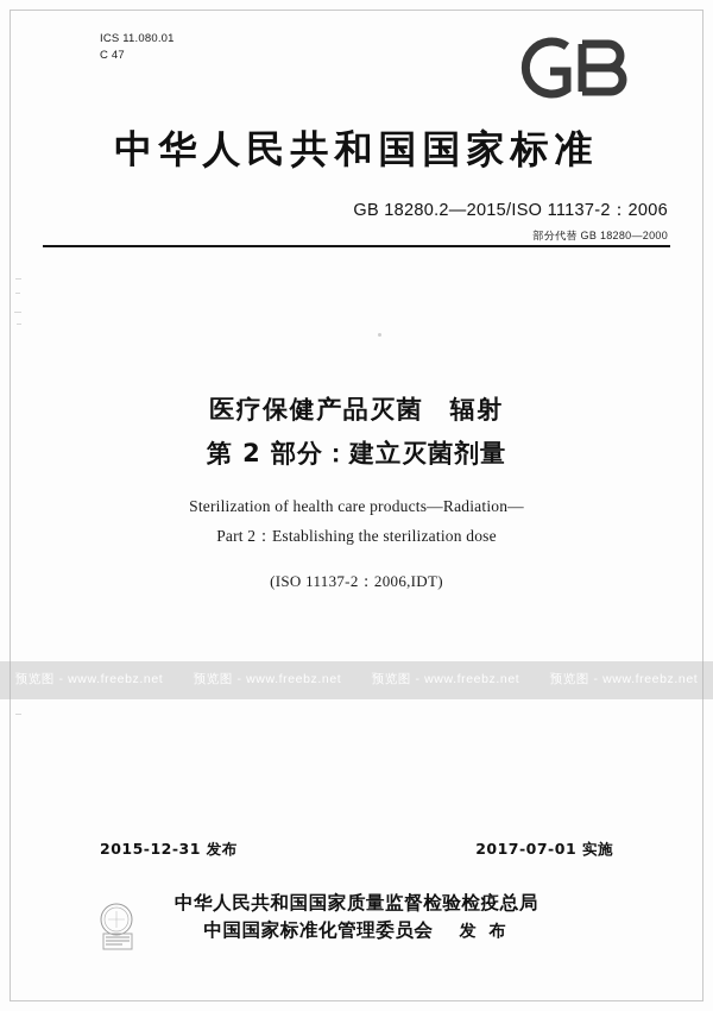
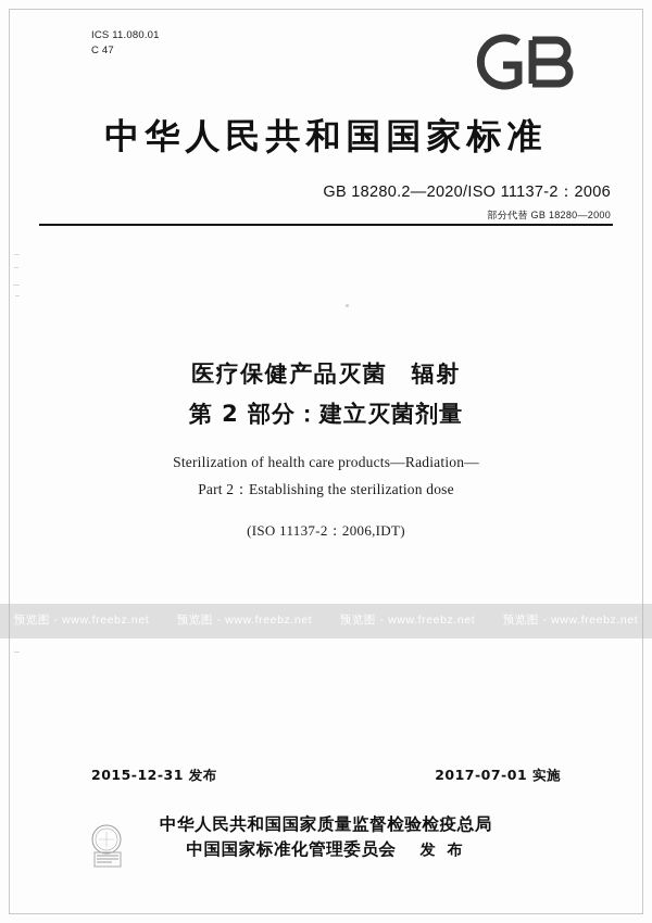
  ICS 11.080.01
  C 47
  中华人民共和国国家标准
- GB 18280.2—2015/ISO 11137-2：2006
+ GB 18280.2—2020/ISO 11137-2：2006
  部分代替 GB 18280—2000
  医疗保健产品灭菌 辐射
  第 2 部分：建立灭菌剂量
  Sterilization of health care products—Radiation—
  Part 2：Establishing the sterilization dose
  (ISO 11137-2：2006,IDT)
  预览图 - www.freebz.net
  预览图 - www.freebz.net
  预览图 - www.freebz.net
  预览图 - www.freebz.net
  2015-12-31 发布
  2017-07-01 实施
  中华人民共和国国家质量监督检验检疫总局
  中国国家标准化管理委员会 发 布
